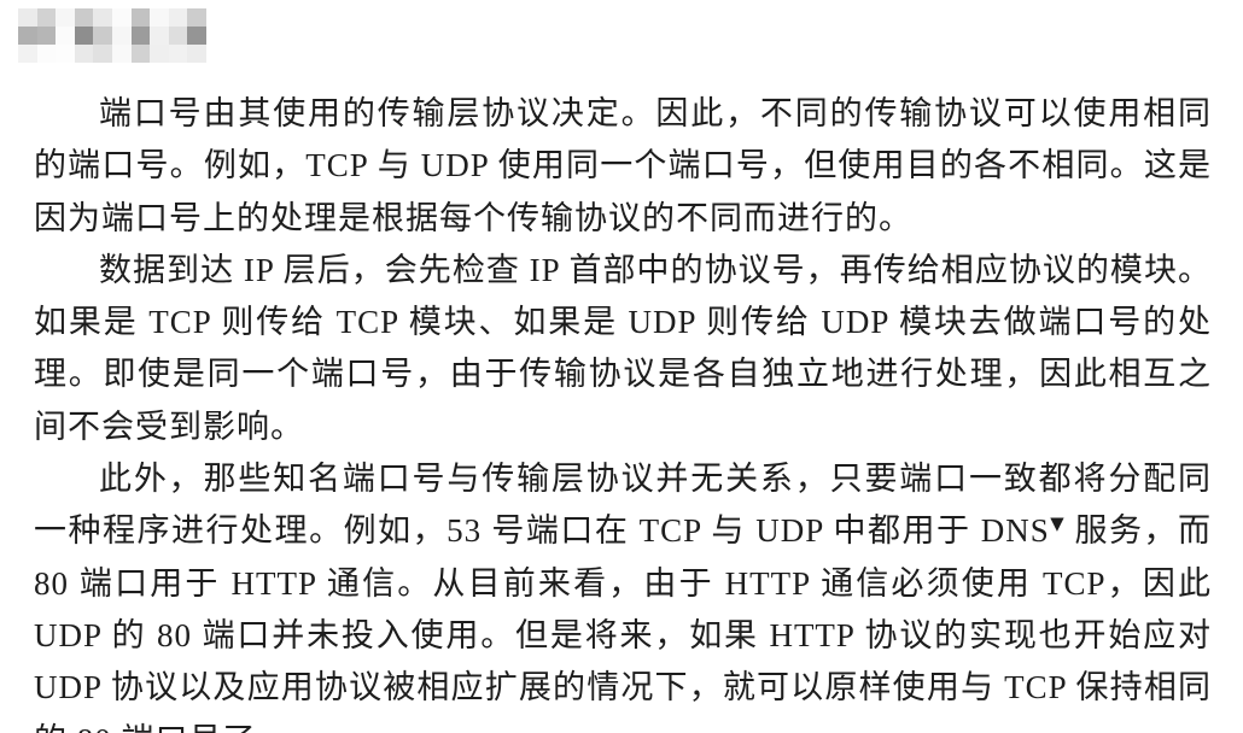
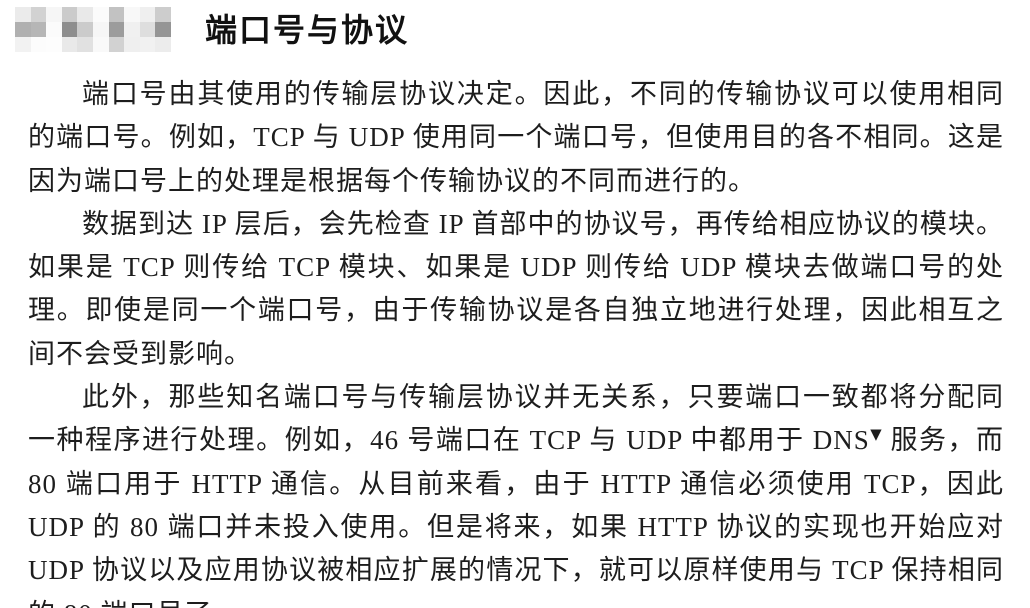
+ 端口号与协议
  端口号由其使用的传输层协议决定。因此，不同的传输协议可以使用相同的端口号。例如，TCP 与 UDP 使用同一个端口号，但使用目的各不相同。这是因为端口号上的处理是根据每个传输协议的不同而进行的。
  数据到达 IP 层后，会先检查 IP 首部中的协议号，再传给相应协议的模块。如果是 TCP 则传给 TCP 模块、如果是 UDP 则传给 UDP 模块去做端口号的处理。即使是同一个端口号，由于传输协议是各自独立地进行处理，因此相互之间不会受到影响。
- 此外，那些知名端口号与传输层协议并无关系，只要端口一致都将分配同一种程序进行处理。例如，53 号端口在 TCP 与 UDP 中都用于 DNS▼ 服务，而 80 端口用于 HTTP 通信。从目前来看，由于 HTTP 通信必须使用 TCP，因此 UDP 的 80 端口并未投入使用。但是将来，如果 HTTP 协议的实现也开始应对 UDP 协议以及应用协议被相应扩展的情况下，就可以原样使用与 TCP 保持相同
+ 此外，那些知名端口号与传输层协议并无关系，只要端口一致都将分配同一种程序进行处理。例如，46 号端口在 TCP 与 UDP 中都用于 DNS▼ 服务，而 80 端口用于 HTTP 通信。从目前来看，由于 HTTP 通信必须使用 TCP，因此 UDP 的 80 端口并未投入使用。但是将来，如果 HTTP 协议的实现也开始应对 UDP 协议以及应用协议被相应扩展的情况下，就可以原样使用与 TCP 保持相同
